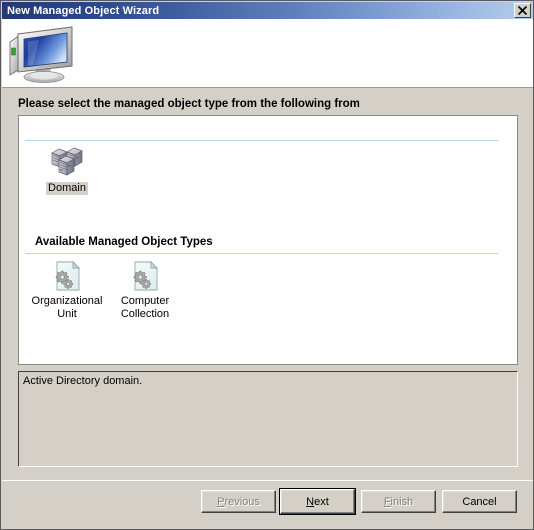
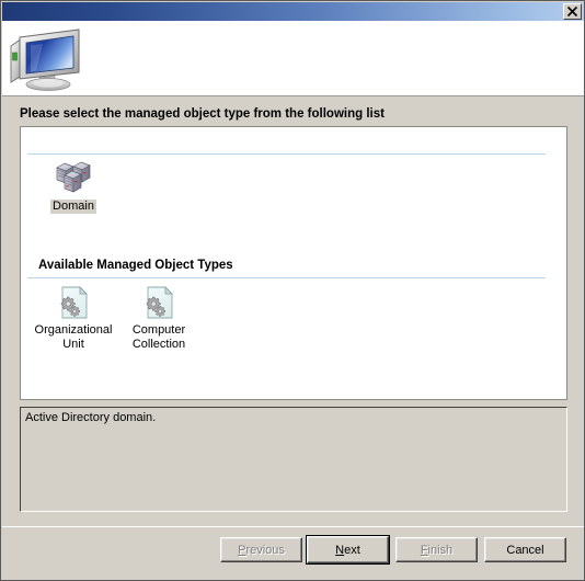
- New Managed Object Wizard
- Please select the managed object type from the following from
+ Please select the managed object type from the following list
  Domain
  Available Managed Object Types
  Organizational
  Unit
  Computer
  Collection
  Active Directory domain.
  Previous
  N
  ext
  Finish
  Cancel
